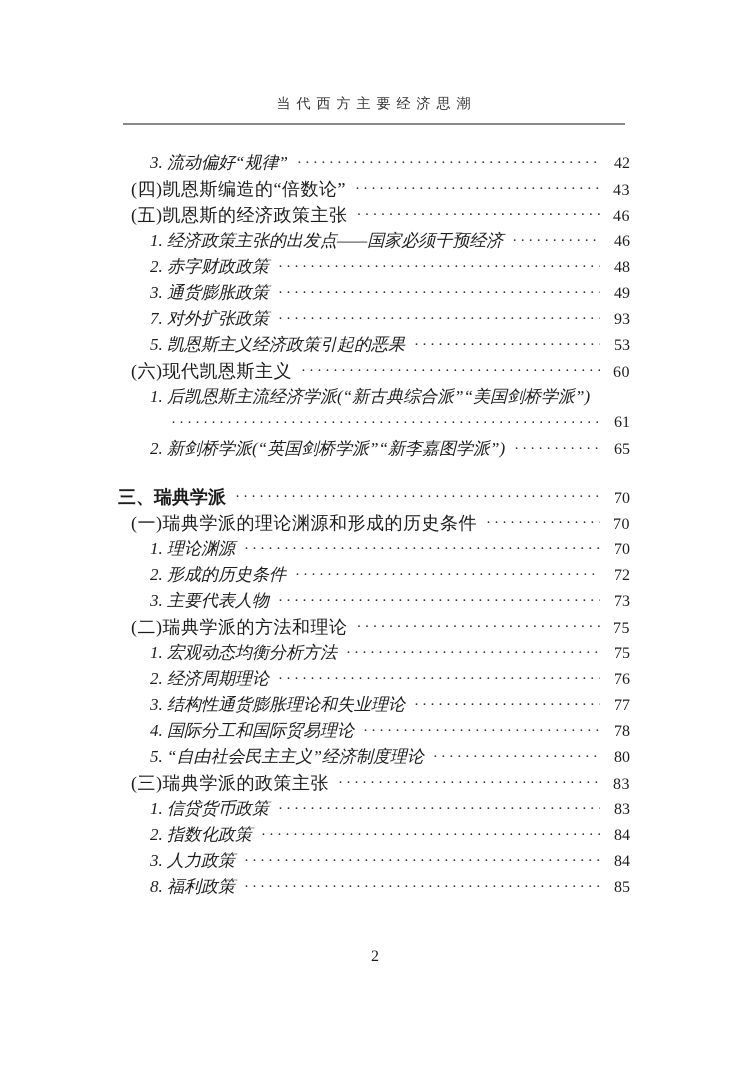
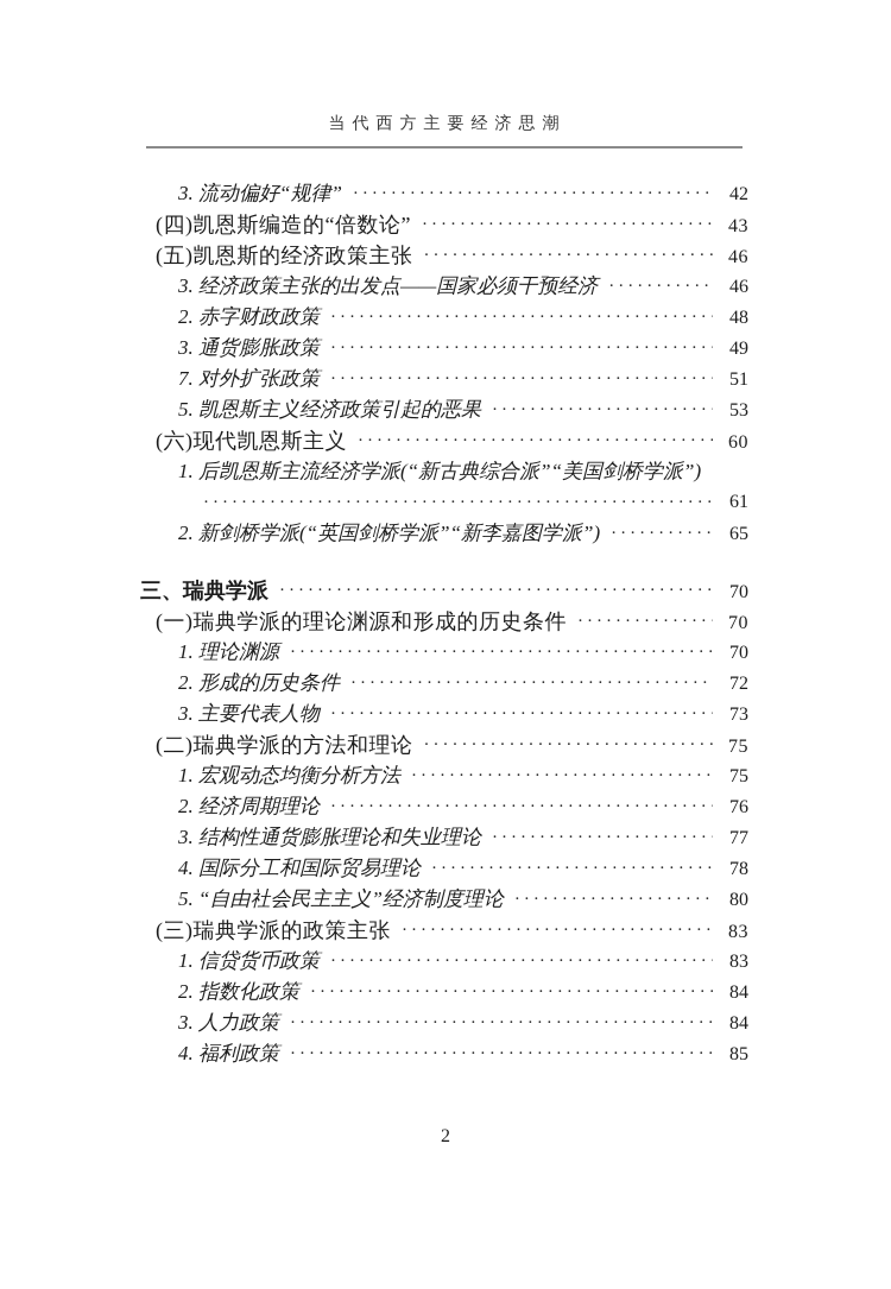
  当代西方主要经济思潮
  3. 流动偏好“规律”
  42
  (四)凯恩斯编造的“倍数论”
  43
  (五)凯恩斯的经济政策主张
  46
- 1. 经济政策主张的出发点——国家必须干预经济
+ 3. 经济政策主张的出发点——国家必须干预经济
  46
  2. 赤字财政政策
  48
  3. 通货膨胀政策
  49
  7. 对外扩张政策
- 93
+ 51
  5. 凯恩斯主义经济政策引起的恶果
  53
  (六)现代凯恩斯主义
  60
  1. 后凯恩斯主流经济学派(“新古典综合派”“美国剑桥学派”)
  61
  2. 新剑桥学派(“英国剑桥学派”“新李嘉图学派”)
  65
  三、瑞典学派
  70
  (一)瑞典学派的理论渊源和形成的历史条件
  70
  1. 理论渊源
  70
  2. 形成的历史条件
  72
  3. 主要代表人物
  73
  (二)瑞典学派的方法和理论
  75
  1. 宏观动态均衡分析方法
  75
  2. 经济周期理论
  76
  3. 结构性通货膨胀理论和失业理论
  77
  4. 国际分工和国际贸易理论
  78
  5. “自由社会民主主义”经济制度理论
  80
  (三)瑞典学派的政策主张
  83
  1. 信贷货币政策
  83
  2. 指数化政策
  84
  3. 人力政策
  84
- 8. 福利政策
+ 4. 福利政策
  85
  2
